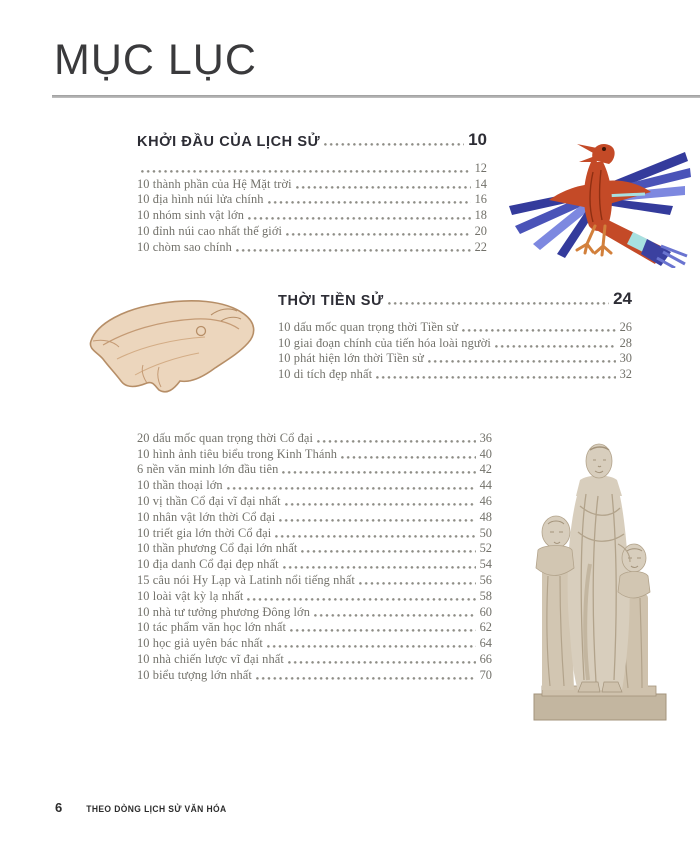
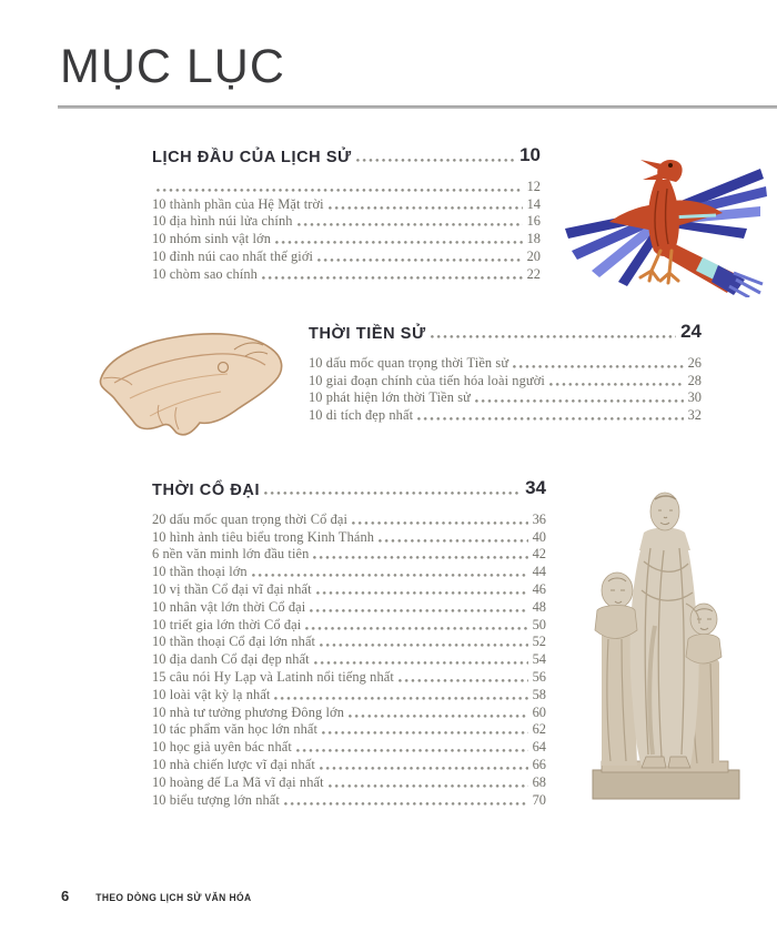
  MỤC LỤC
- KHỞI ĐẦU CỦA LỊCH SỬ
+ LỊCH ĐẦU CỦA LỊCH SỬ
  10
  12
  10 thành phần của Hệ Mặt trời
  14
  10 địa hình núi lửa chính
  16
  10 nhóm sinh vật lớn
  18
  10 đỉnh núi cao nhất thế giới
  20
  10 chòm sao chính
  22
  THỜI TIỀN SỬ
  24
  10 dấu mốc quan trọng thời Tiền sử
  26
  10 giai đoạn chính của tiến hóa loài người
  28
  10 phát hiện lớn thời Tiền sử
  30
  10 di tích đẹp nhất
  32
+ THỜI CỔ ĐẠI
+ 34
  20 dấu mốc quan trọng thời Cổ đại
  36
  10 hình ảnh tiêu biểu trong Kinh Thánh
  40
  6 nền văn minh lớn đầu tiên
  42
  10 thần thoại lớn
  44
  10 vị thần Cổ đại vĩ đại nhất
  46
  10 nhân vật lớn thời Cổ đại
  48
  10 triết gia lớn thời Cổ đại
  50
- 10 thần phương Cổ đại lớn nhất
+ 10 thần thoại Cổ đại lớn nhất
  52
  10 địa danh Cổ đại đẹp nhất
  54
  15 câu nói Hy Lạp và Latinh nổi tiếng nhất
  56
  10 loài vật kỳ lạ nhất
  58
  10 nhà tư tưởng phương Đông lớn
  60
  10 tác phẩm văn học lớn nhất
  62
  10 học giả uyên bác nhất
  64
  10 nhà chiến lược vĩ đại nhất
  66
+ 10 hoàng đế La Mã vĩ đại nhất
+ 68
  10 biểu tượng lớn nhất
  70
  6
  THEO DÒNG LỊCH SỬ VĂN HÓA
